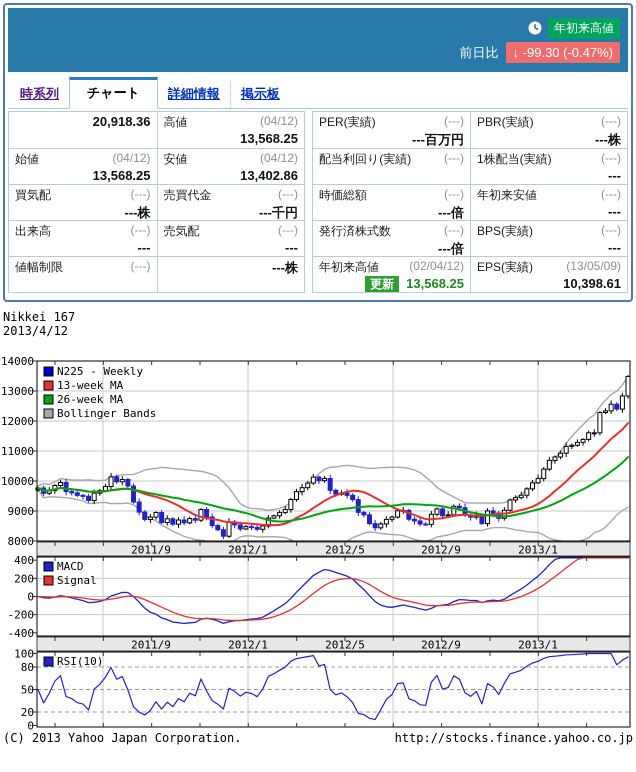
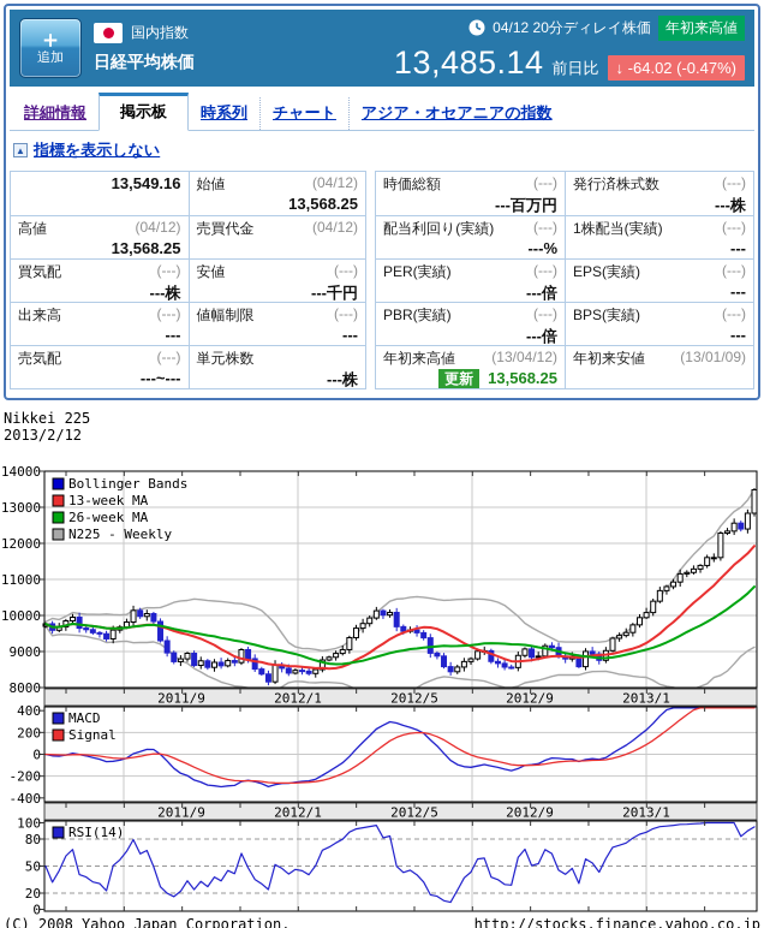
+ ＋
+ 追加
+ 国内指数
+ 日経平均株価
+ 04/12 20分ディレイ株価
  年初来高値
+ 13,485.14
  前日比
- ↓ -99.30 (-0.47%)
+ ↓ -64.02 (-0.47%)
- 時系列
+ 詳細情報
- チャート
+ 掲示板
- 詳細情報
+ 時系列
- 掲示板
+ チャート
+ アジア・オセアニアの指数
+ ▲
+ 指標を表示しない
- 20,918.36
+ 13,549.16
- 高値
+ 始値
  (04/12)
  13,568.25
- 始値
+ 高値
  (04/12)
  13,568.25
- 安値
+ 売買代金
  (04/12)
- 13,402.86
  買気配
  (---)
  ---株
- 売買代金
+ 安値
  (---)
  ---千円
  出来高
  (---)
  ---
- 売気配
+ 値幅制限
  (---)
  ---
- 値幅制限
+ 売気配
  (---)
+ ---~---
+ 単元株数
  ---株
- PER(実績)
+ 時価総額
  (---)
  ---百万円
- PBR(実績)
+ 発行済株式数
  (---)
  ---株
  配当利回り(実績)
  (---)
+ ---%
  1株配当(実績)
  (---)
  ---
- 時価総額
+ PER(実績)
  (---)
  ---倍
- 年初来安値
+ EPS(実績)
  (---)
  ---
- 発行済株式数
+ PBR(実績)
  (---)
  ---倍
  BPS(実績)
  (---)
  ---
  年初来高値
- (02/04/12)
+ (13/04/12)
  更新 13,568.25
- EPS(実績)
+ 年初来安値
- (13/05/09)
+ (13/01/09)
- 10,398.61
- Nikkei 167
+ Nikkei 225
- 2013/4/12
+ 2013/2/12
  8000
  9000
  10000
  11000
  12000
  13000
  14000
- N225 - Weekly
+ Bollinger Bands
  13-week MA
  26-week MA
- Bollinger Bands
+ N225 - Weekly
  2011/9
  2012/1
  2012/5
  2012/9
  2013/1
  2011/9
  2012/1
  2012/5
  2012/9
  2013/1
  400
  200
  0
  -200
  -400
  MACD
  Signal
  0
  20
  50
  80
  100
- RSI(10)
+ RSI(14)
- (C) 2013 Yahoo Japan Corporation.
+ (C) 2008 Yahoo Japan Corporation.
  http://stocks.finance.yahoo.co.jp
